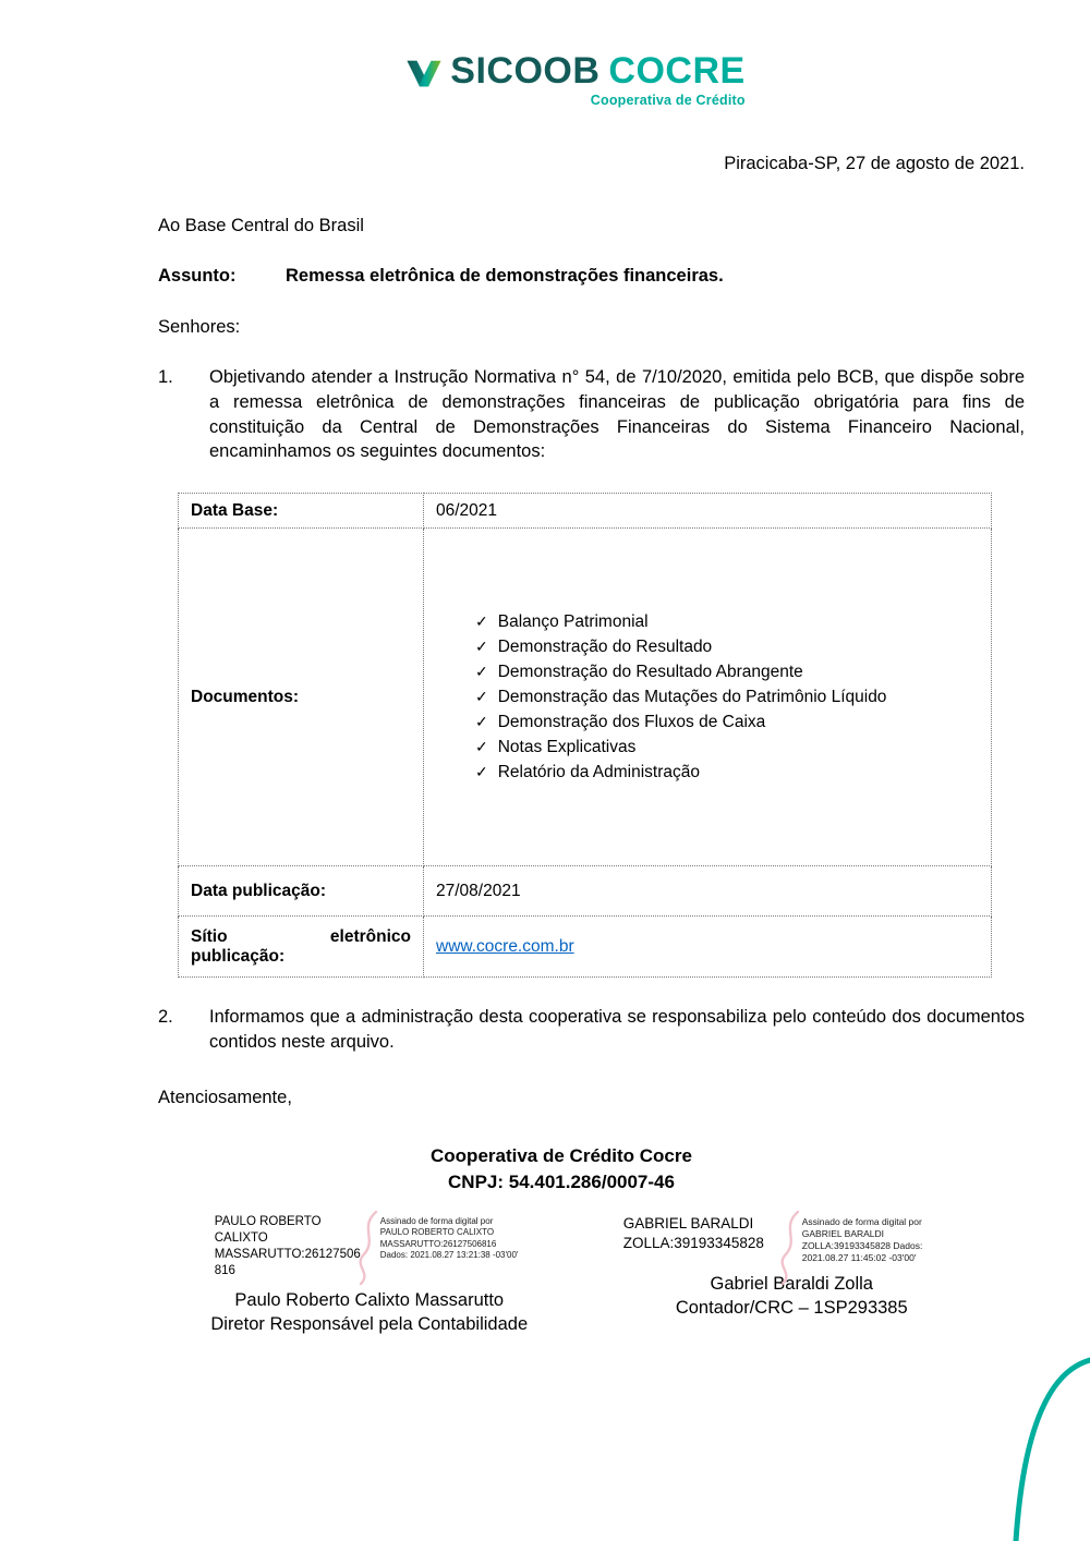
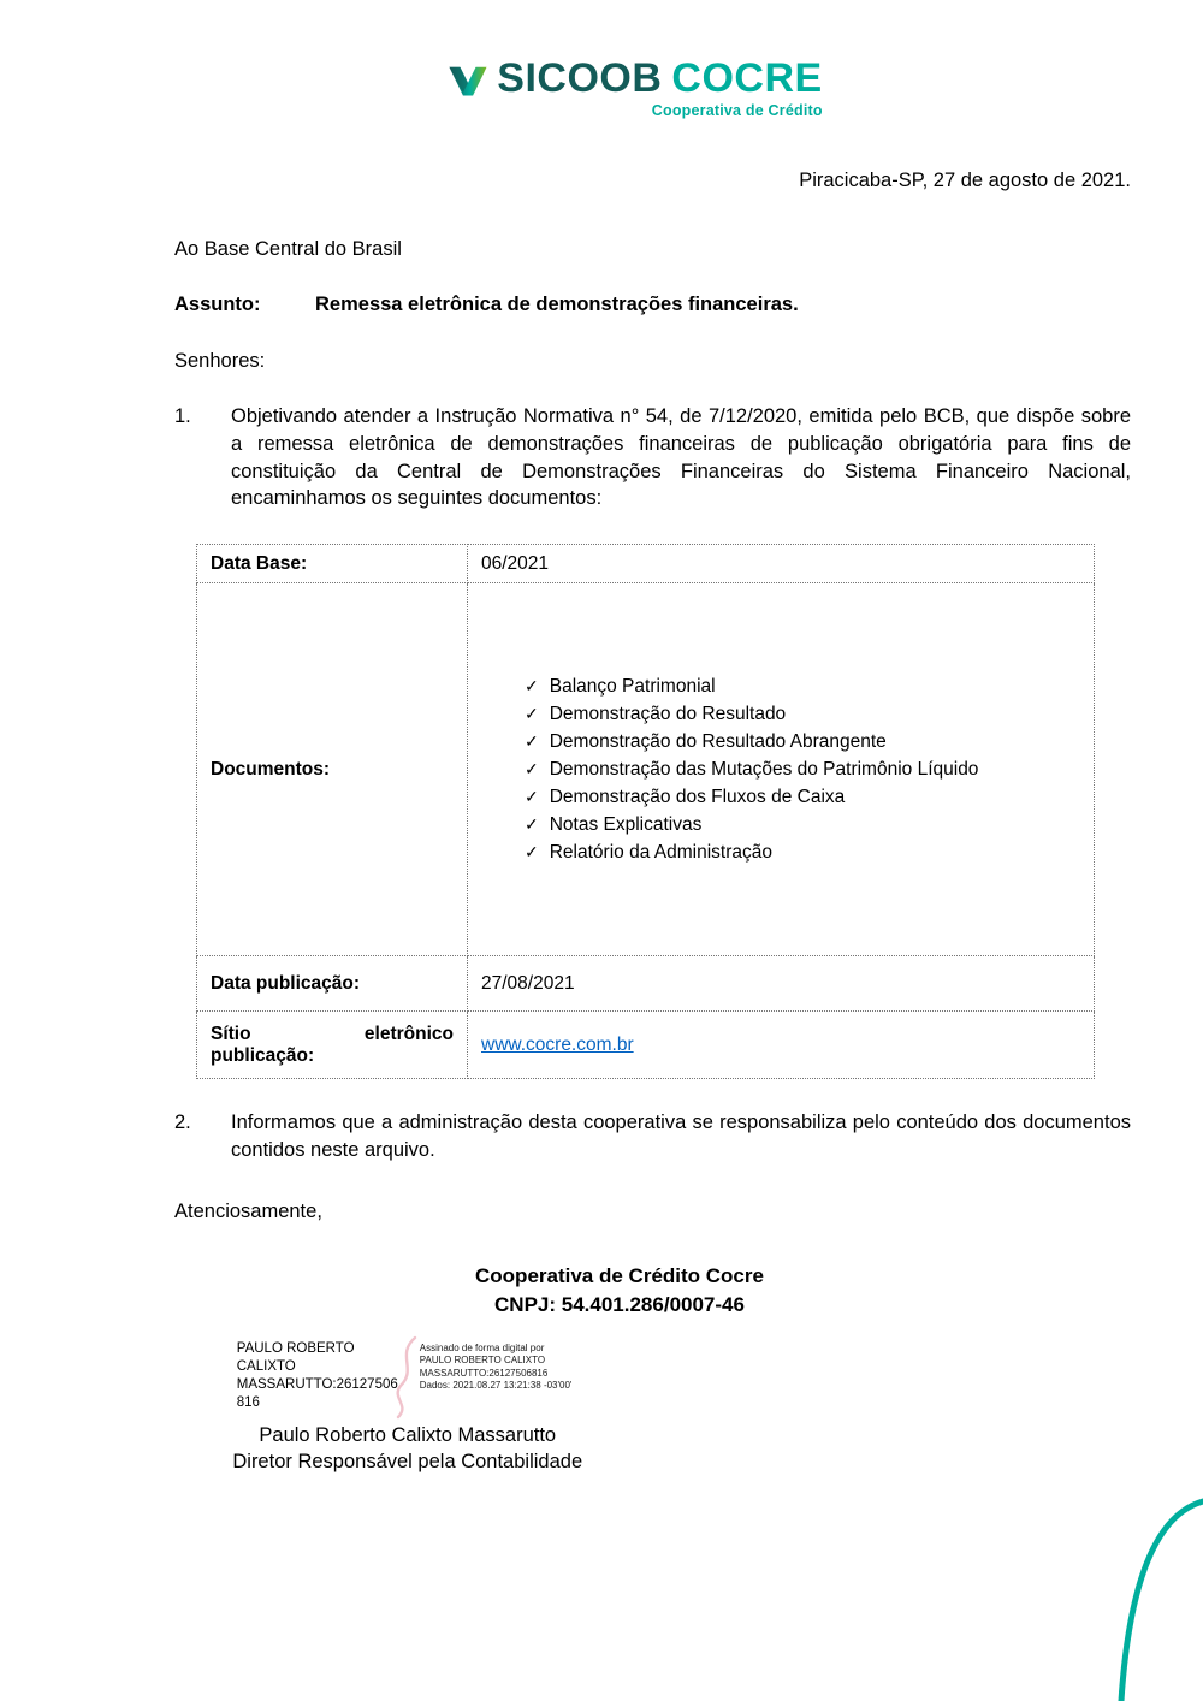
  SICOOB COCRE
  Cooperativa de Crédito
  Piracicaba-SP, 27 de agosto de 2021.
  Ao Base Central do Brasil
  Assunto:
  Remessa eletrônica de demonstrações financeiras.
  Senhores:
  1.
- Objetivando atender a Instrução Normativa n° 54, de 7/10/2020, emitida pelo BCB, que dispõe sobre a remessa eletrônica de demonstrações financeiras de publicação obrigatória para fins de constituição da Central de Demonstrações Financeiras do Sistema Financeiro Nacional, encaminhamos os seguintes documentos:
+ Objetivando atender a Instrução Normativa n° 54, de 7/12/2020, emitida pelo BCB, que dispõe sobre a remessa eletrônica de demonstrações financeiras de publicação obrigatória para fins de constituição da Central de Demonstrações Financeiras do Sistema Financeiro Nacional, encaminhamos os seguintes documentos:
  Data Base:	06/2021
  Documentos:	✓ Balanço Patrimonial ✓ Demonstração do Resultado ✓ Demonstração do Resultado Abrangente ✓ Demonstração das Mutações do Patrimônio Líquido ✓ Demonstração dos Fluxos de Caixa ✓ Notas Explicativas ✓ Relatório da Administração
  Data publicação:	27/08/2021
  Sítio eletrônico publicação:	www.cocre.com.br
  2.
  Informamos que a administração desta cooperativa se responsabiliza pelo conteúdo dos documentos contidos neste arquivo.
  Atenciosamente,
  Cooperativa de Crédito Cocre
  CNPJ: 54.401.286/0007-46
  PAULO ROBERTO CALIXTO MASSARUTTO:26127506816
  Assinado de forma digital por PAULO ROBERTO CALIXTO MASSARUTTO:26127506816 Dados: 2021.08.27 13:21:38 -03'00'
  Paulo Roberto Calixto Massarutto
  Diretor Responsável pela Contabilidade
- GABRIEL BARALDI ZOLLA:39193345828
- Assinado de forma digital por GABRIEL BARALDI ZOLLA:39193345828 Dados: 2021.08.27 11:45:02 -03'00'
- Gabriel Baraldi Zolla
- Contador/CRC – 1SP293385
